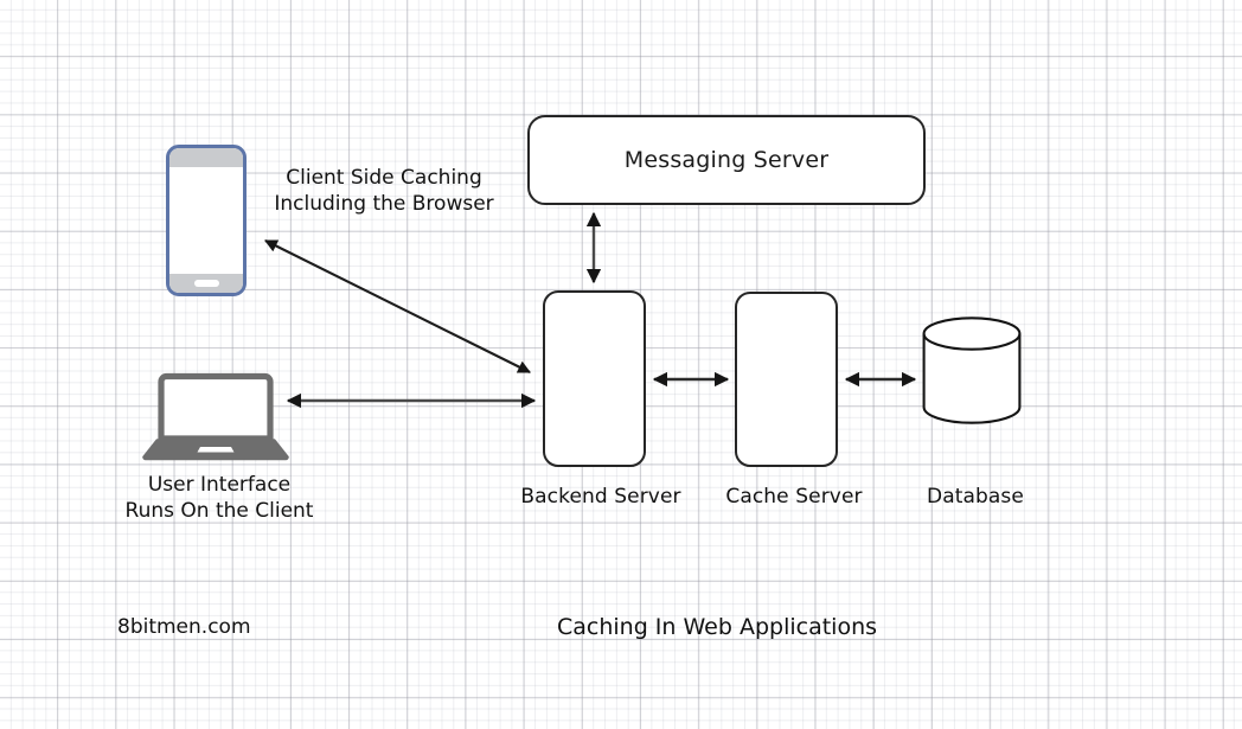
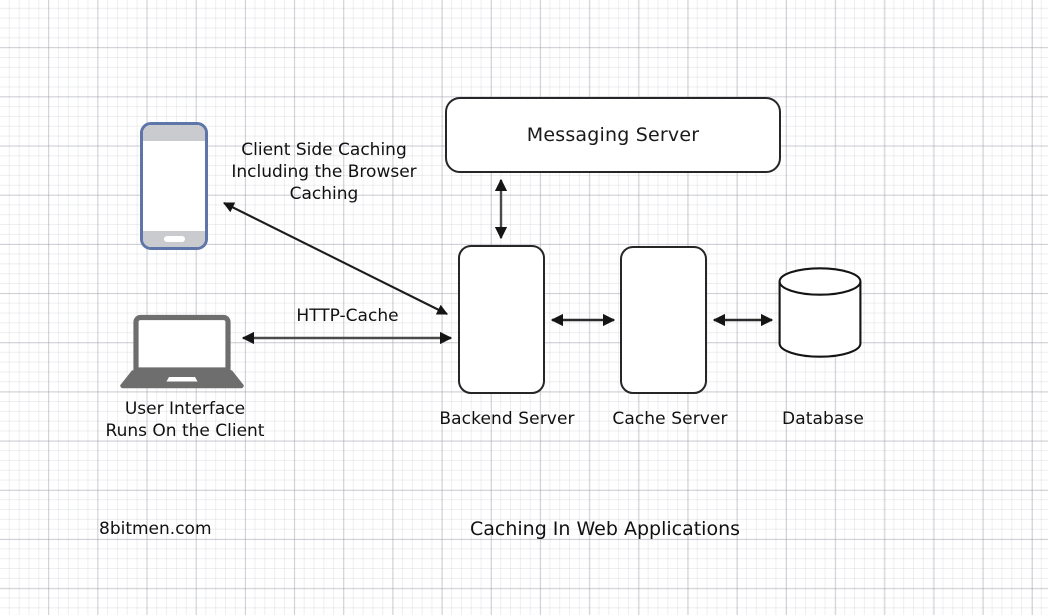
  Messaging Server
  Backend Server
  Cache Server
  Database
  User Interface
  Runs On the Client
  Client Side Caching
  Including the Browser
+ Caching
+ HTTP-Cache
  8bitmen.com
  Caching In Web Applications
